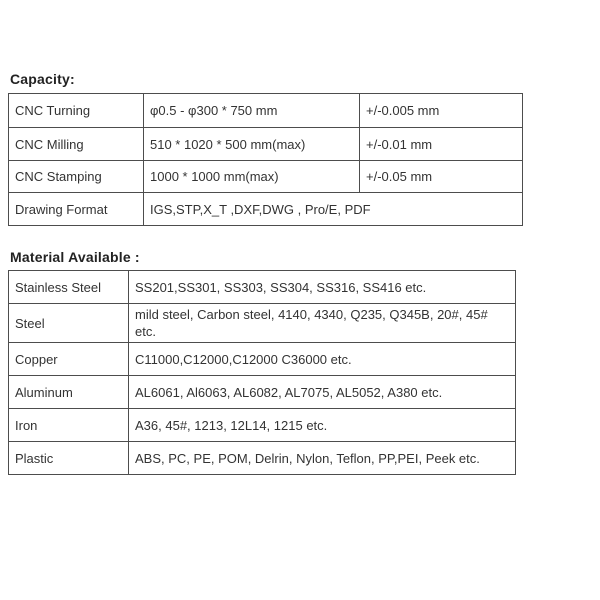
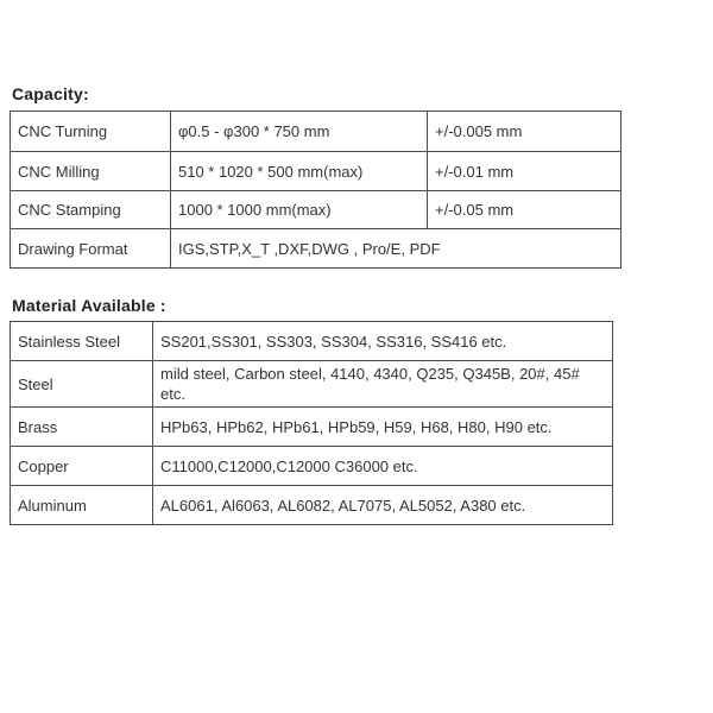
  Capacity:
  CNC Turning	φ0.5 - φ300 * 750 mm	+/-0.005 mm
  CNC Milling	510 * 1020 * 500 mm(max)	+/-0.01 mm
  CNC Stamping	1000 * 1000 mm(max)	+/-0.05 mm
  Drawing Format	IGS,STP,X_T ,DXF,DWG , Pro/E, PDF
  Material Available :
  Stainless Steel	SS201,SS301, SS303, SS304, SS316, SS416 etc.
  Steel	mild steel, Carbon steel, 4140, 4340, Q235, Q345B, 20#, 45# etc.
+ Brass	HPb63, HPb62, HPb61, HPb59, H59, H68, H80, H90 etc.
  Copper	C11000,C12000,C12000 C36000 etc.
  Aluminum	AL6061, Al6063, AL6082, AL7075, AL5052, A380 etc.
- Iron	A36, 45#, 1213, 12L14, 1215 etc.
- Plastic	ABS, PC, PE, POM, Delrin, Nylon, Teflon, PP,PEI, Peek etc.
